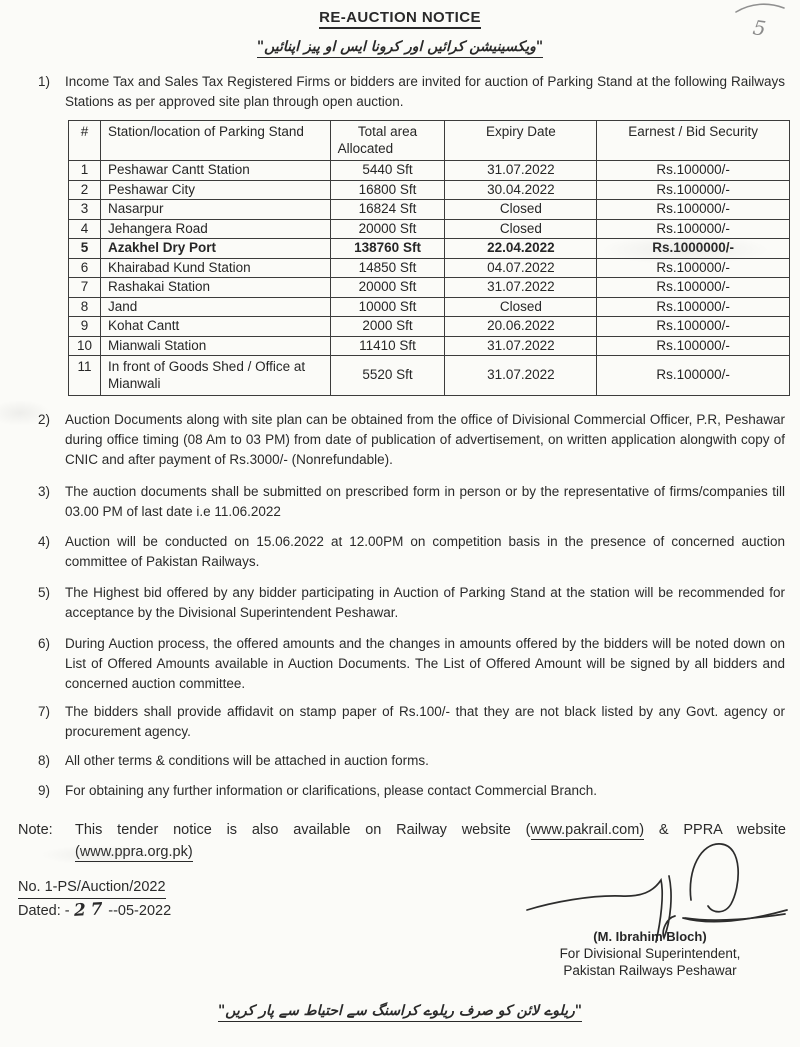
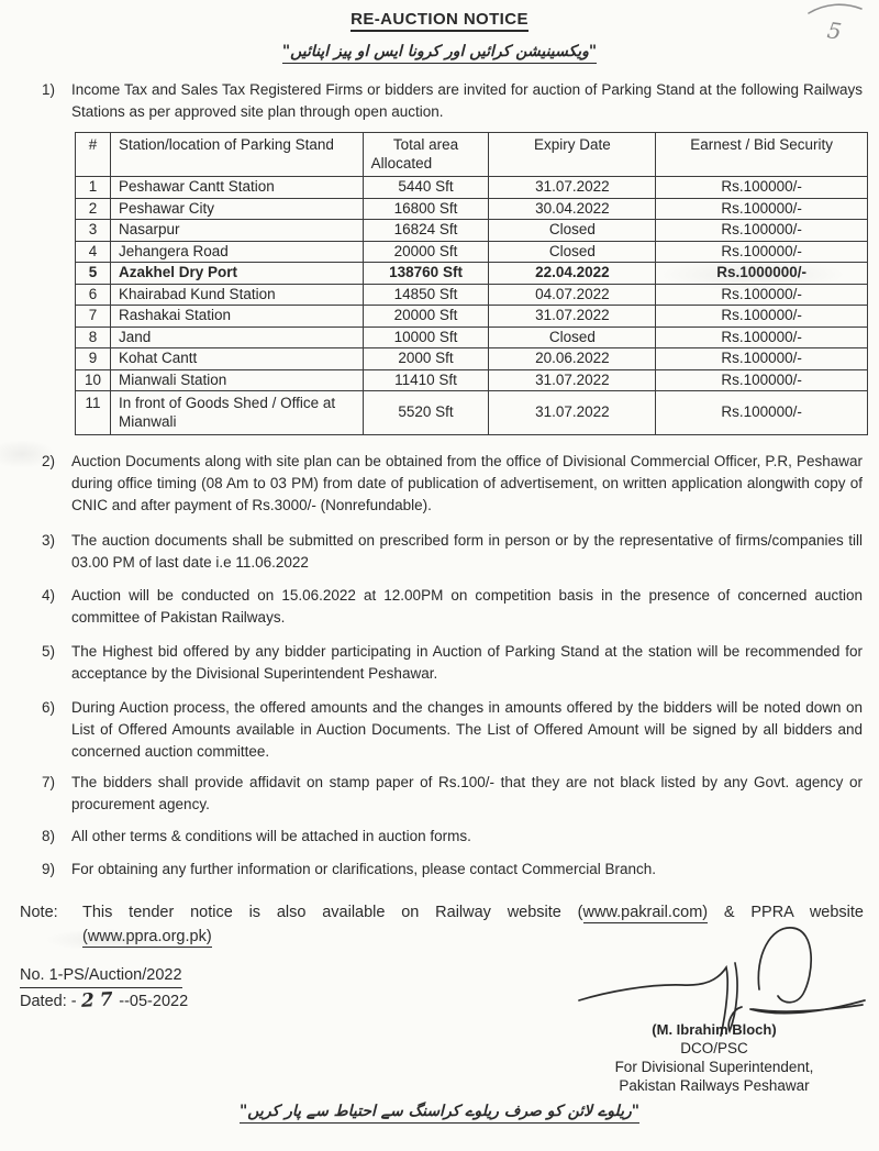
  RE-AUCTION NOTICE
  "ویکسینیشن کرائیں اور کرونا ایس او پیز اپنائیں"
  1)
  Income Tax and Sales Tax Registered Firms or bidders are invited for auction of Parking Stand at the following Railways Stations as per approved site plan through open auction.
  #	Station/location of Parking Stand	Total area Allocated	Expiry Date	Earnest / Bid Security
  1	Peshawar Cantt Station	5440 Sft	31.07.2022	Rs.100000/-
  2	Peshawar City	16800 Sft	30.04.2022	Rs.100000/-
  3	Nasarpur	16824 Sft	Closed	Rs.100000/-
  4	Jehangera Road	20000 Sft	Closed	Rs.100000/-
  5	Azakhel Dry Port	138760 Sft	22.04.2022
  6	Khairabad Kund Station	14850 Sft	04.07.2022	Rs.100000/-
  7	Rashakai Station	20000 Sft	31.07.2022	Rs.100000/-
  8	Jand	10000 Sft	Closed	Rs.100000/-
  9	Kohat Cantt	2000 Sft	20.06.2022	Rs.100000/-
  10	Mianwali Station	11410 Sft	31.07.2022	Rs.100000/-
  11	In front of Goods Shed / Office at Mianwali	5520 Sft	31.07.2022	Rs.100000/-
  Auction Documents along with site plan can be obtained from the office of Divisional Commercial Officer, P.R, Peshawar during office timing (08 Am to 03 PM) from date of publication of advertisement, on written application alongwith copy of CNIC and after payment of Rs.3000/- (Nonrefundable).
  3)
  The auction documents shall be submitted on prescribed form in person or by the representative of firms/companies till 03.00 PM of last date i.e 11.06.2022
  4)
  Auction will be conducted on 15.06.2022 at 12.00PM on competition basis in the presence of concerned auction committee of Pakistan Railways.
  5)
  The Highest bid offered by any bidder participating in Auction of Parking Stand at the station will be recommended for acceptance by the Divisional Superintendent Peshawar.
  6)
  During Auction process, the offered amounts and the changes in amounts offered by the bidders will be noted down on List of Offered Amounts available in Auction Documents. The List of Offered Amount will be signed by all bidders and concerned auction committee.
  7)
  The bidders shall provide affidavit on stamp paper of Rs.100/- that they are not black listed by any Govt. agency or procurement agency.
  8)
  All other terms & conditions will be attached in auction forms.
  9)
  For obtaining any further information or clarifications, please contact Commercial Branch.
  Note:
  This tender notice is also available on Railway website (www.pakrail.com) & PPRA website
  No. 1-PS/Auction/2022
  (M. Ibrahim Bloch)
+ DCO/PSC
  For Divisional Superintendent,
  Pakistan Railways Peshawar
  "ریلوے لائن کو صرف ریلوے کراسنگ سے احتیاط سے پار کریں"
